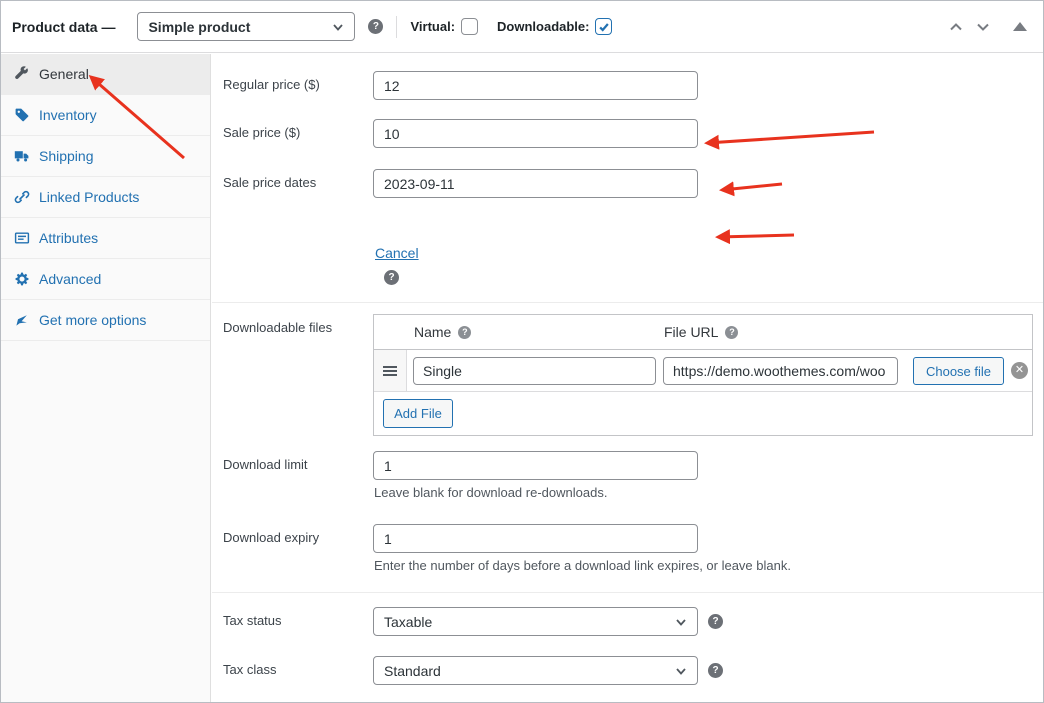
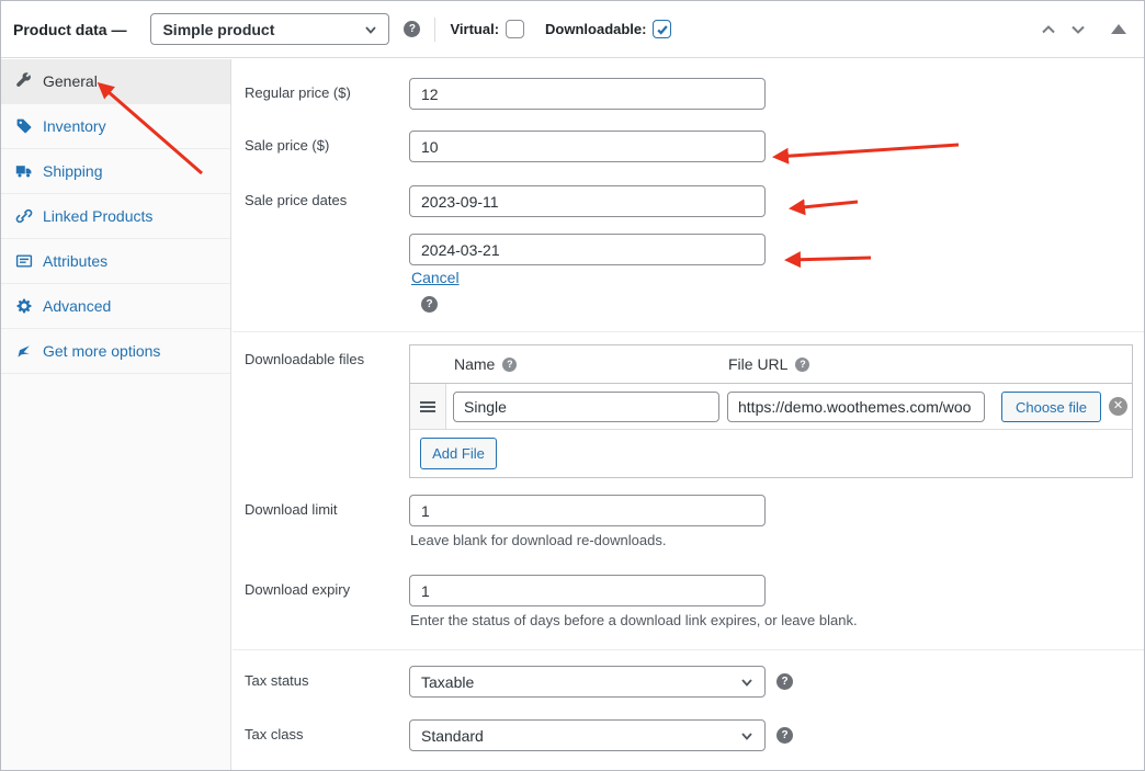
  Product data —
  Simple product
  ?
  Virtual:
  Downloadable:
  General
  Inventory
  Shipping
  Linked Products
  Attributes
  Advanced
  Get more options
  Regular price ($)
  12
  Sale price ($)
  10
  Sale price dates
  2023-09-11
+ 2024-03-21
  Cancel
  ?
  Downloadable files
  Name
  ?
  File URL
  ?
  Single
  https://demo.woothemes.com/woo
  Choose file
  ✕
  Add File
  Download limit
  1
  Leave blank for download re-downloads.
  Download expiry
  1
- Enter the number of days before a download link expires, or leave blank.
+ Enter the status of days before a download link expires, or leave blank.
  Tax status
  Taxable
  ?
  Tax class
  Standard
  ?
